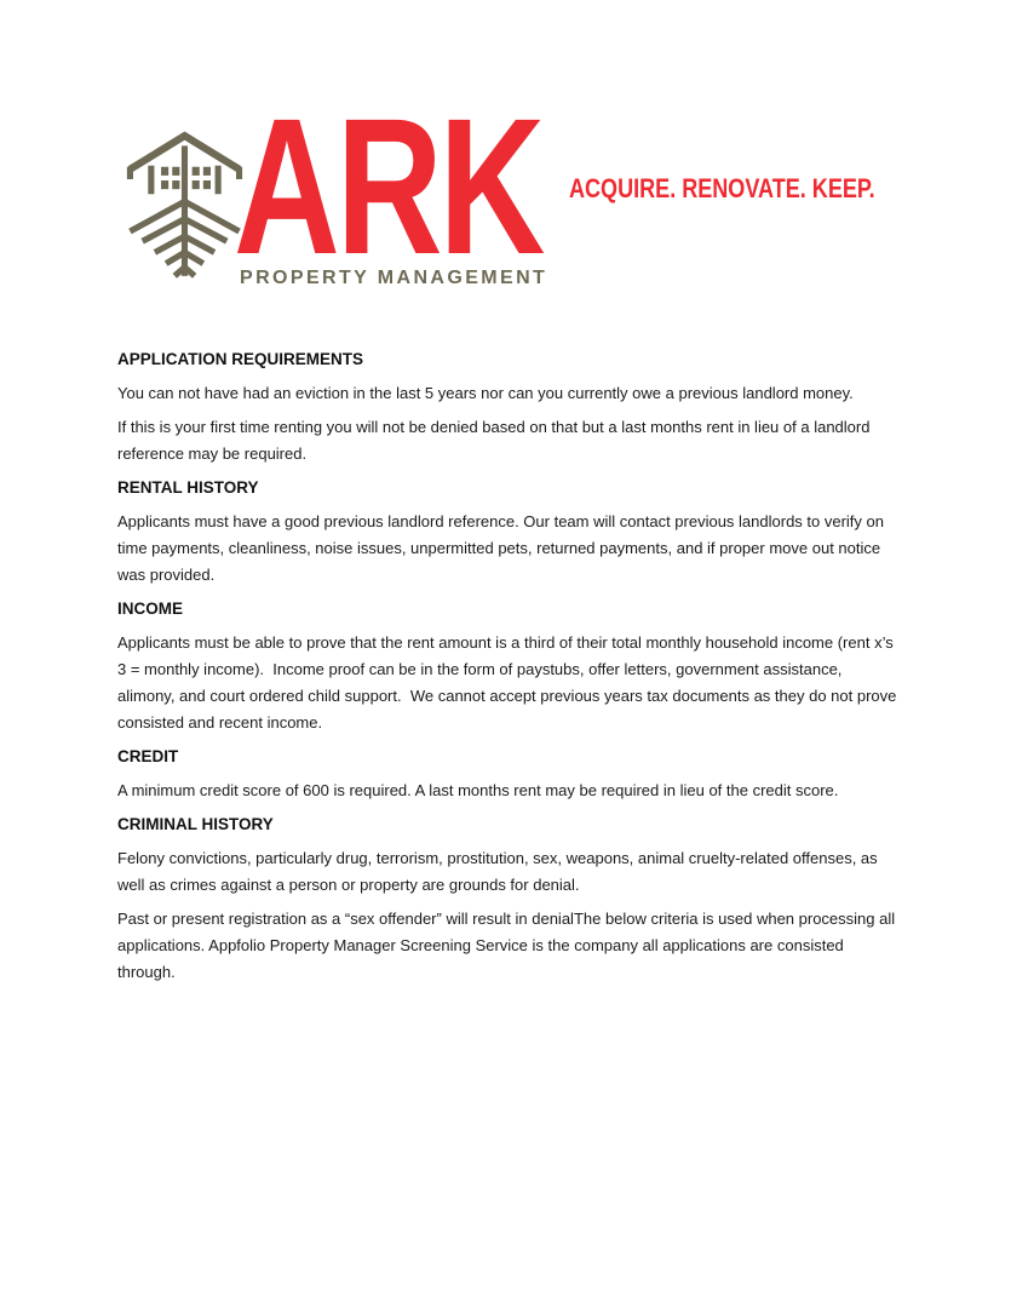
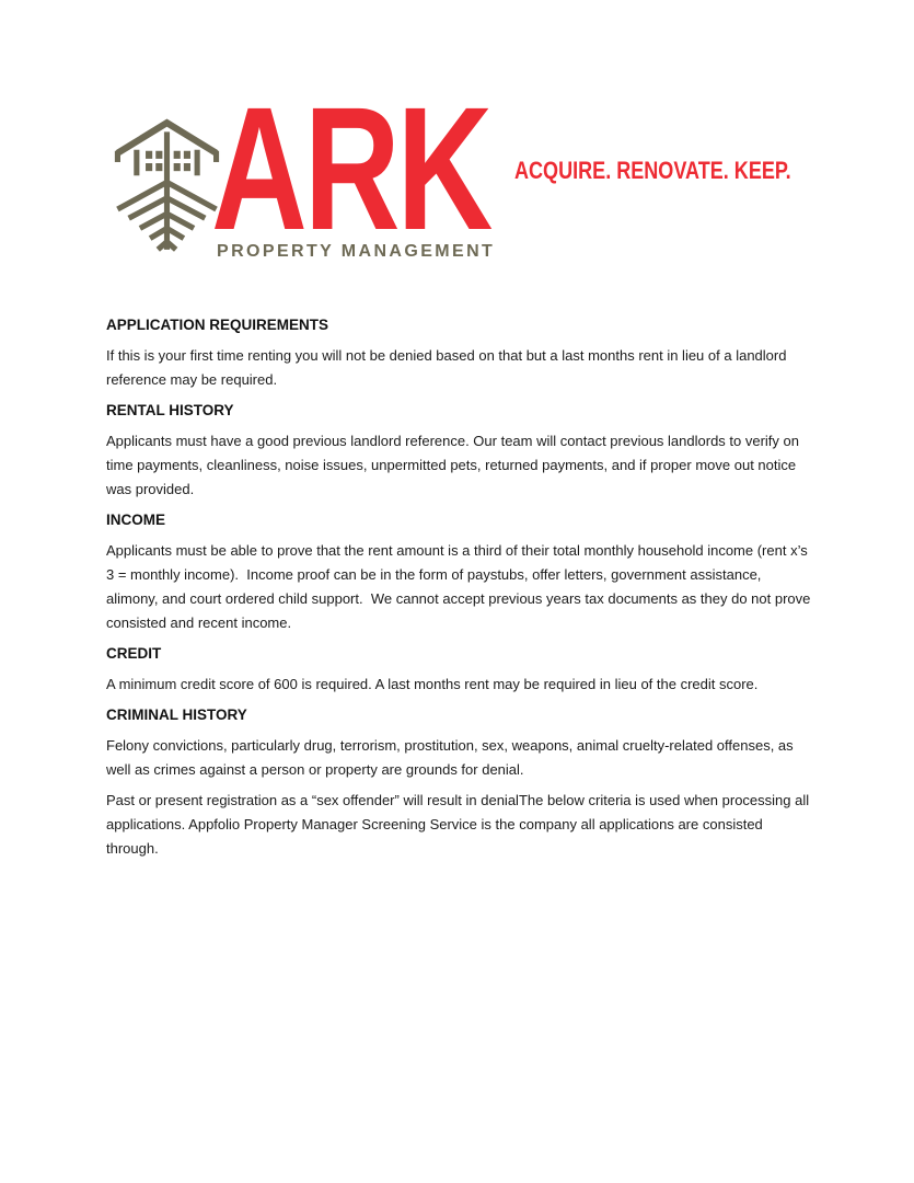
  ARK
  ACQUIRE. RENOVATE. KEEP.
  PROPERTY MANAGEMENT
  APPLICATION REQUIREMENTS
- You can not have had an eviction in the last 5 years nor can you currently owe a previous landlord money.
  If this is your first time renting you will not be denied based on that but a last months rent in lieu of a landlord reference may be required.
  RENTAL HISTORY
  Applicants must have a good previous landlord reference. Our team will contact previous landlords to verify on time payments, cleanliness, noise issues, unpermitted pets, returned payments, and if proper move out notice was provided.
  INCOME
  Applicants must be able to prove that the rent amount is a third of their total monthly household income (rent x’s 3 = monthly income). Income proof can be in the form of paystubs, offer letters, government assistance, alimony, and court ordered child support. We cannot accept previous years tax documents as they do not prove consisted and recent income.
  CREDIT
  A minimum credit score of 600 is required. A last months rent may be required in lieu of the credit score.
  CRIMINAL HISTORY
  Felony convictions, particularly drug, terrorism, prostitution, sex, weapons, animal cruelty-related offenses, as well as crimes against a person or property are grounds for denial.
  Past or present registration as a “sex offender” will result in denialThe below criteria is used when processing all applications. Appfolio Property Manager Screening Service is the company all applications are consisted through.
